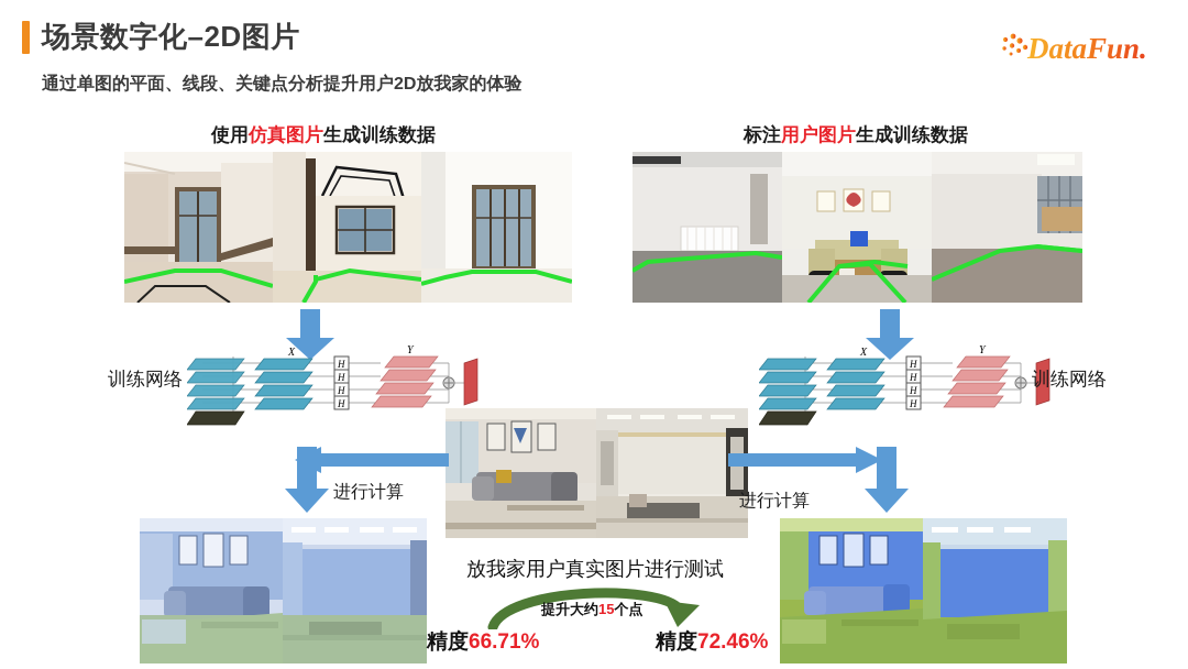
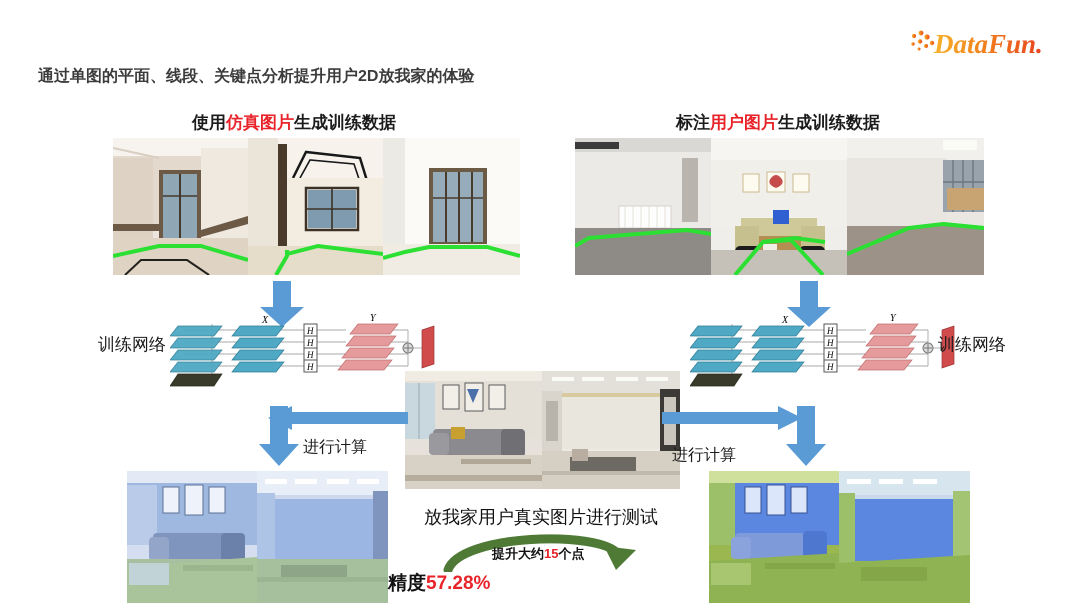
- 场景数字化–2D图片
  通过单图的平面、线段、关键点分析提升用户2D放我家的体验
  DataFun.
  使用仿真图片生成训练数据
  标注用户图片生成训练数据
  训练网络
  H
  H
  H
  H
  X
  Y
  H
  H
  H
  H
  X
  Y
  训练网络
  进行计算
  进行计算
  放我家用户真实图片进行测试
  提升大约15个点
- 精度66.71%
+ 精度57.28%
- 精度72.46%
